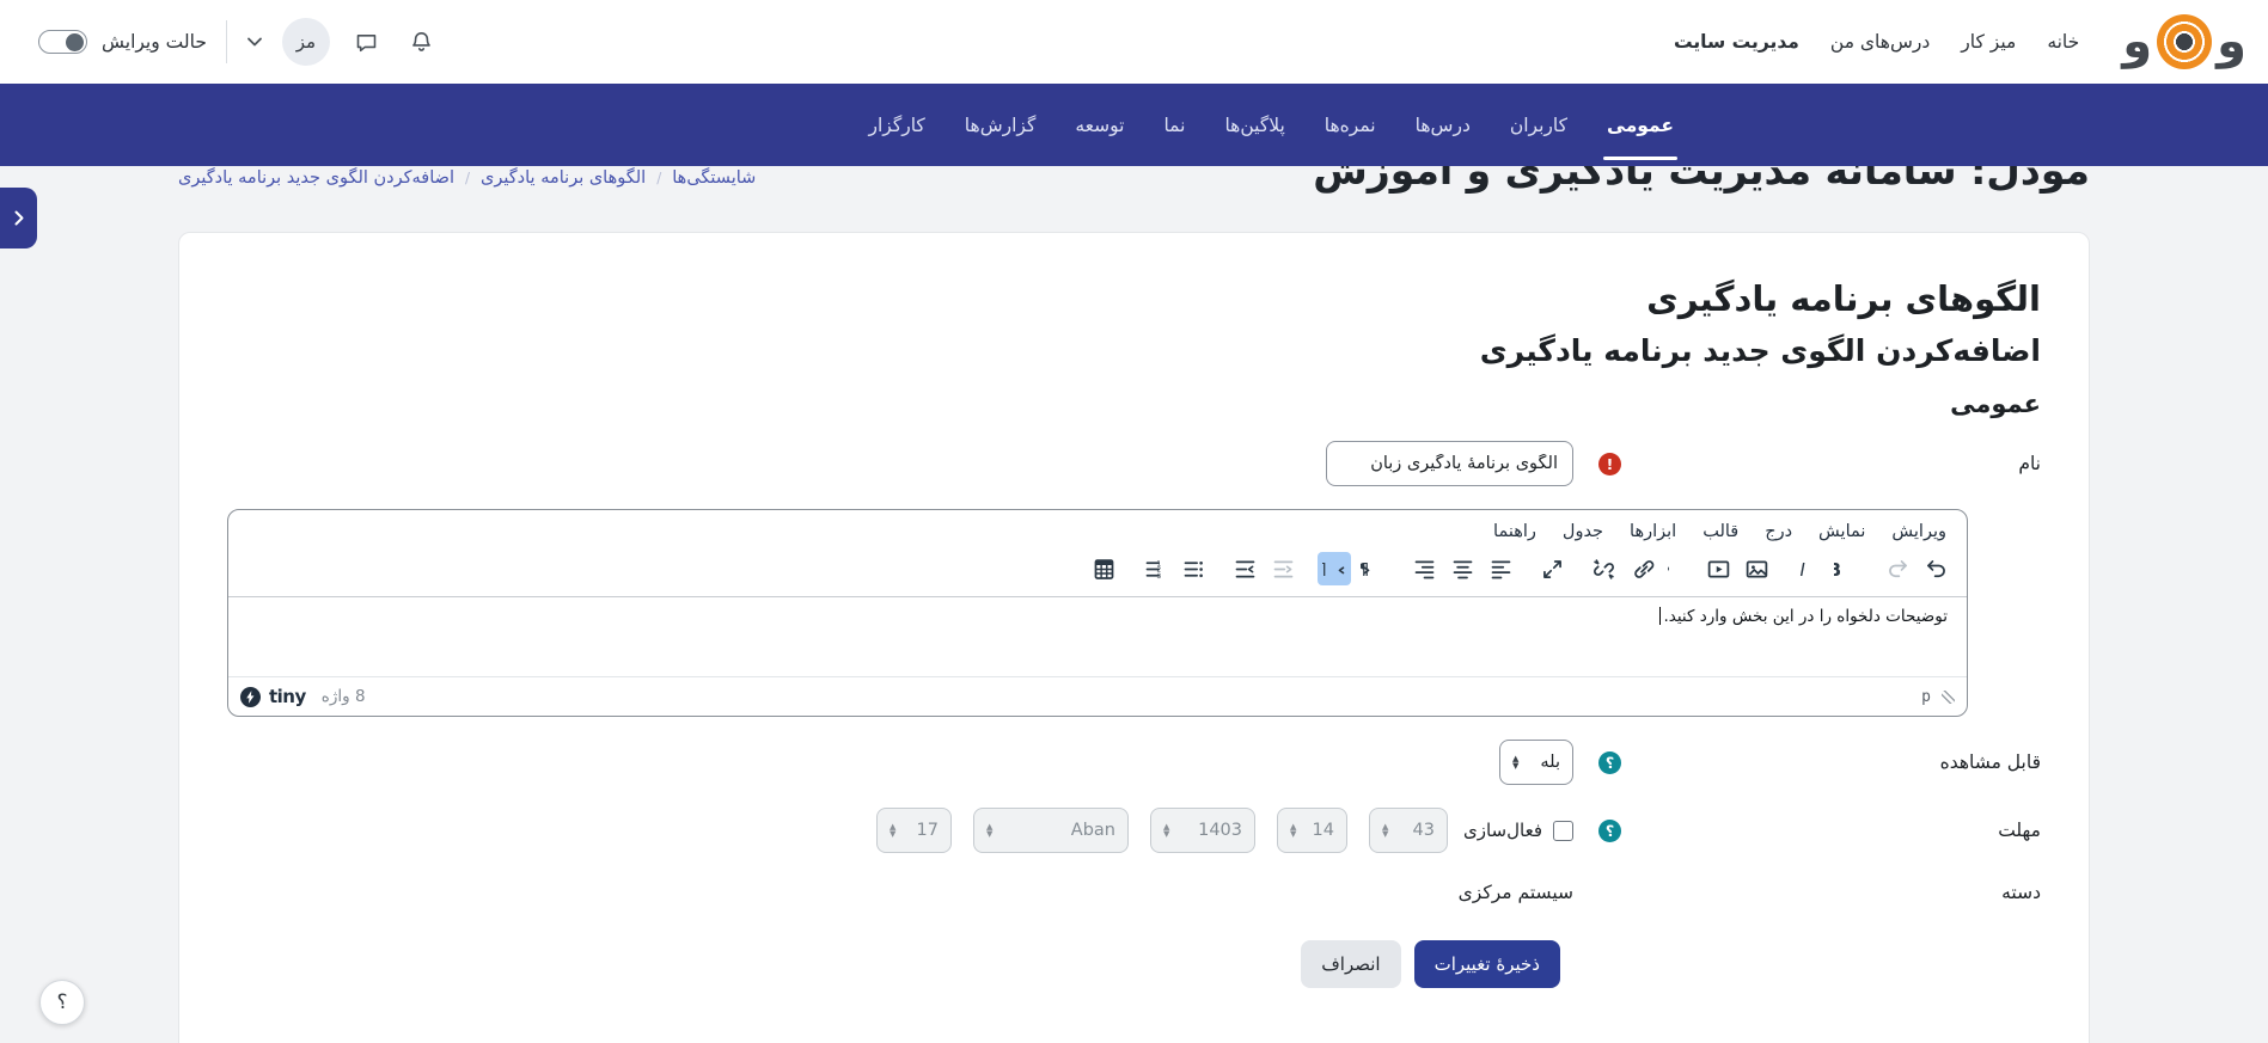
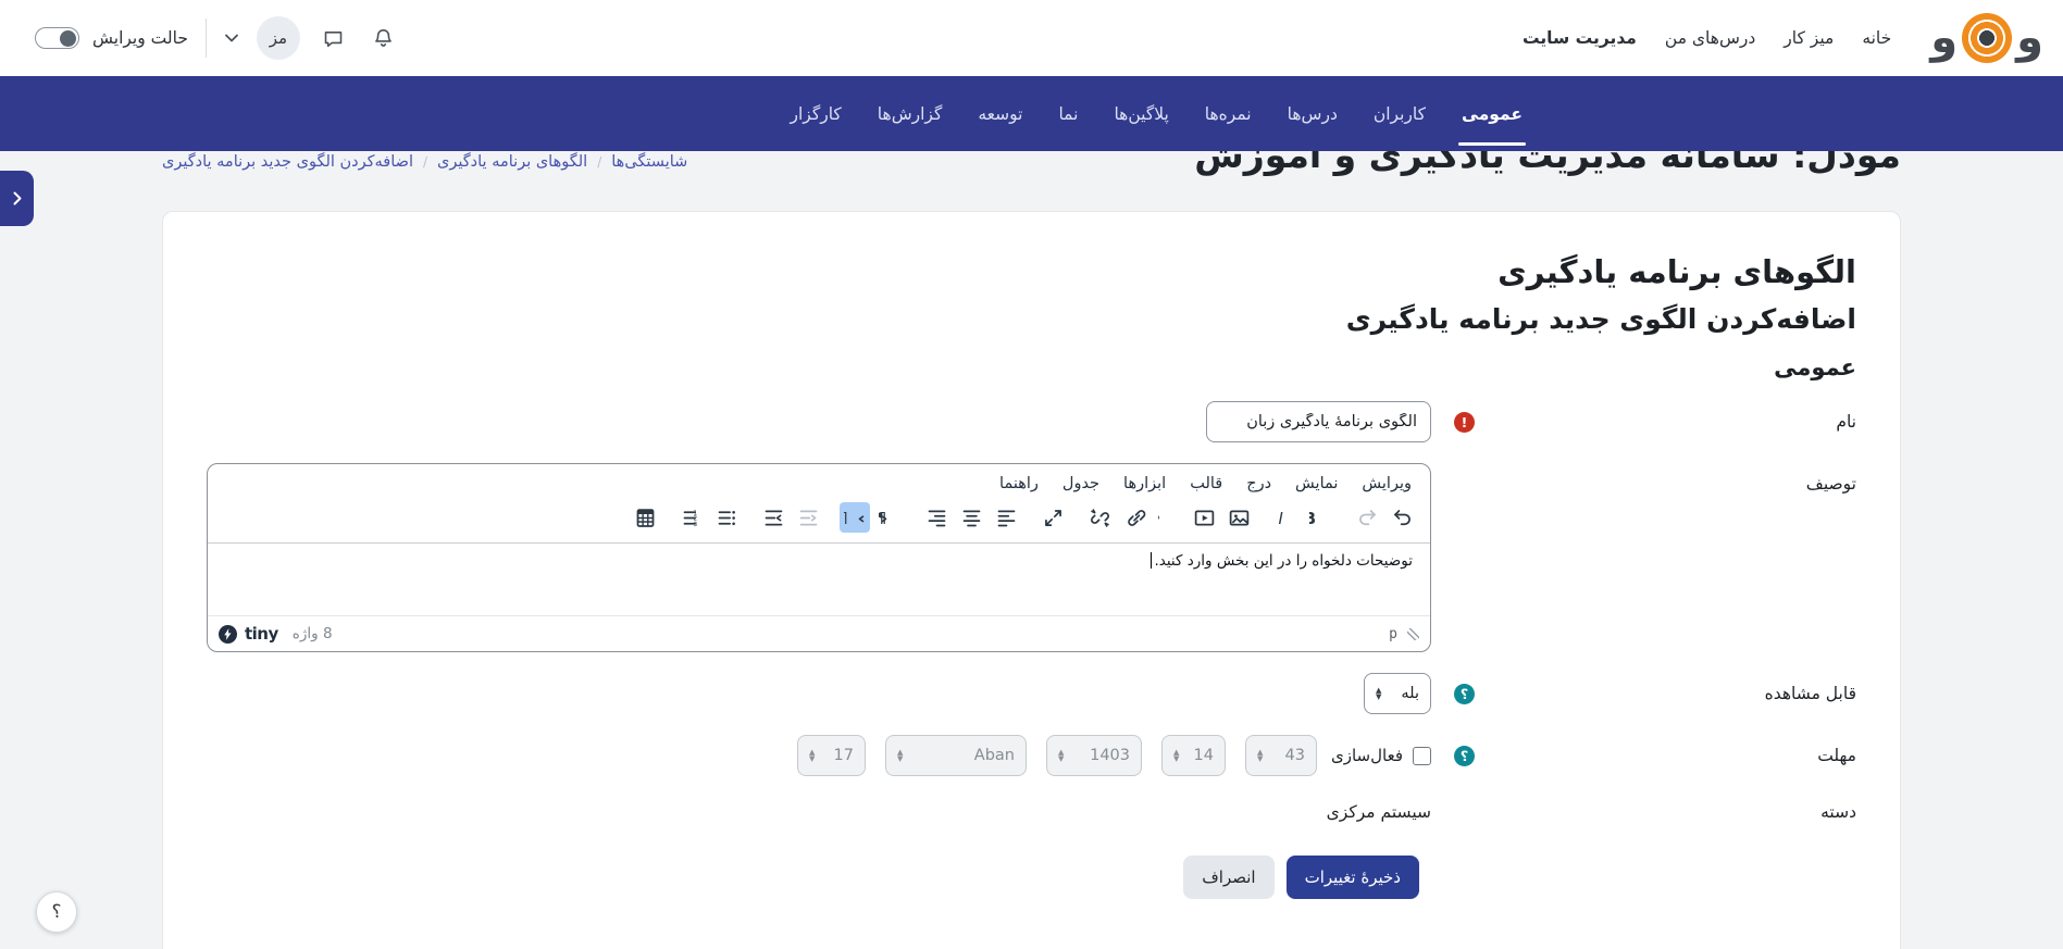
  و
  و
  خانه
  میز کار
  درس‌های من
  مدیریت سایت
  مز
  حالت ویرایش
  عمومی
  کاربران
  درس‌ها
  نمره‌ها
  پلاگین‌ها
  نما
  توسعه
  گزارش‌ها
  کارگزار
  مودل: سامانه مدیریت یادگیری و آموزش
  شایستگی‌ها
  /
  الگوهای برنامه یادگیری
  /
  اضافه‌کردن الگوی جدید برنامه یادگیری
  الگوهای برنامه یادگیری
  اضافه‌کردن الگوی جدید برنامه یادگیری
  عمومی
  نام
  !
+ توصیف
  ویرایش
  نمایش
  درج
  قالب
  ابزارها
  جدول
  راهنما
  توضیحات دلخواه را در این بخش وارد کنید.
  p
  tiny
  8 واژه
  قابل مشاهده
  ؟
  بله
  ▲
  ▼
  مهلت
  ؟
  فعال‌سازی
  43
  ▲
  ▼
  14
  ▲
  ▼
  1403
  ▲
  ▼
  Aban
  ▲
  ▼
  17
  ▲
  ▼
  دسته
  سیستم مرکزی
  ذخیرهٔ تغییرات
  انصراف
  ؟
